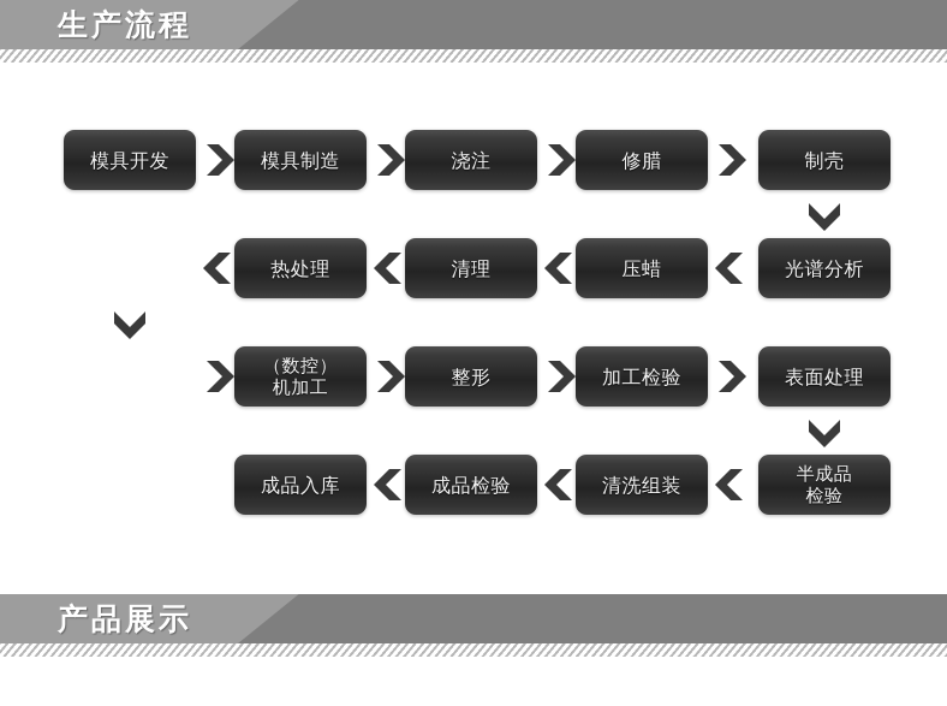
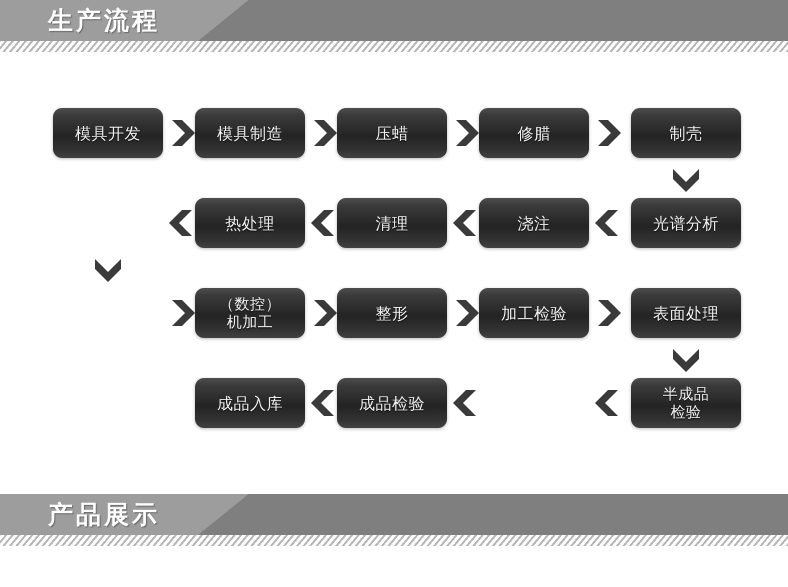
  生产流程
  模具开发
  模具制造
- 浇注
+ 压蜡
  修腊
  制壳
  热处理
  清理
- 压蜡
+ 浇注
  光谱分析
  （数控）
  机加工
  整形
  加工检验
  表面处理
  成品入库
  成品检验
- 清洗组装
  半成品
  检验
  产品展示
